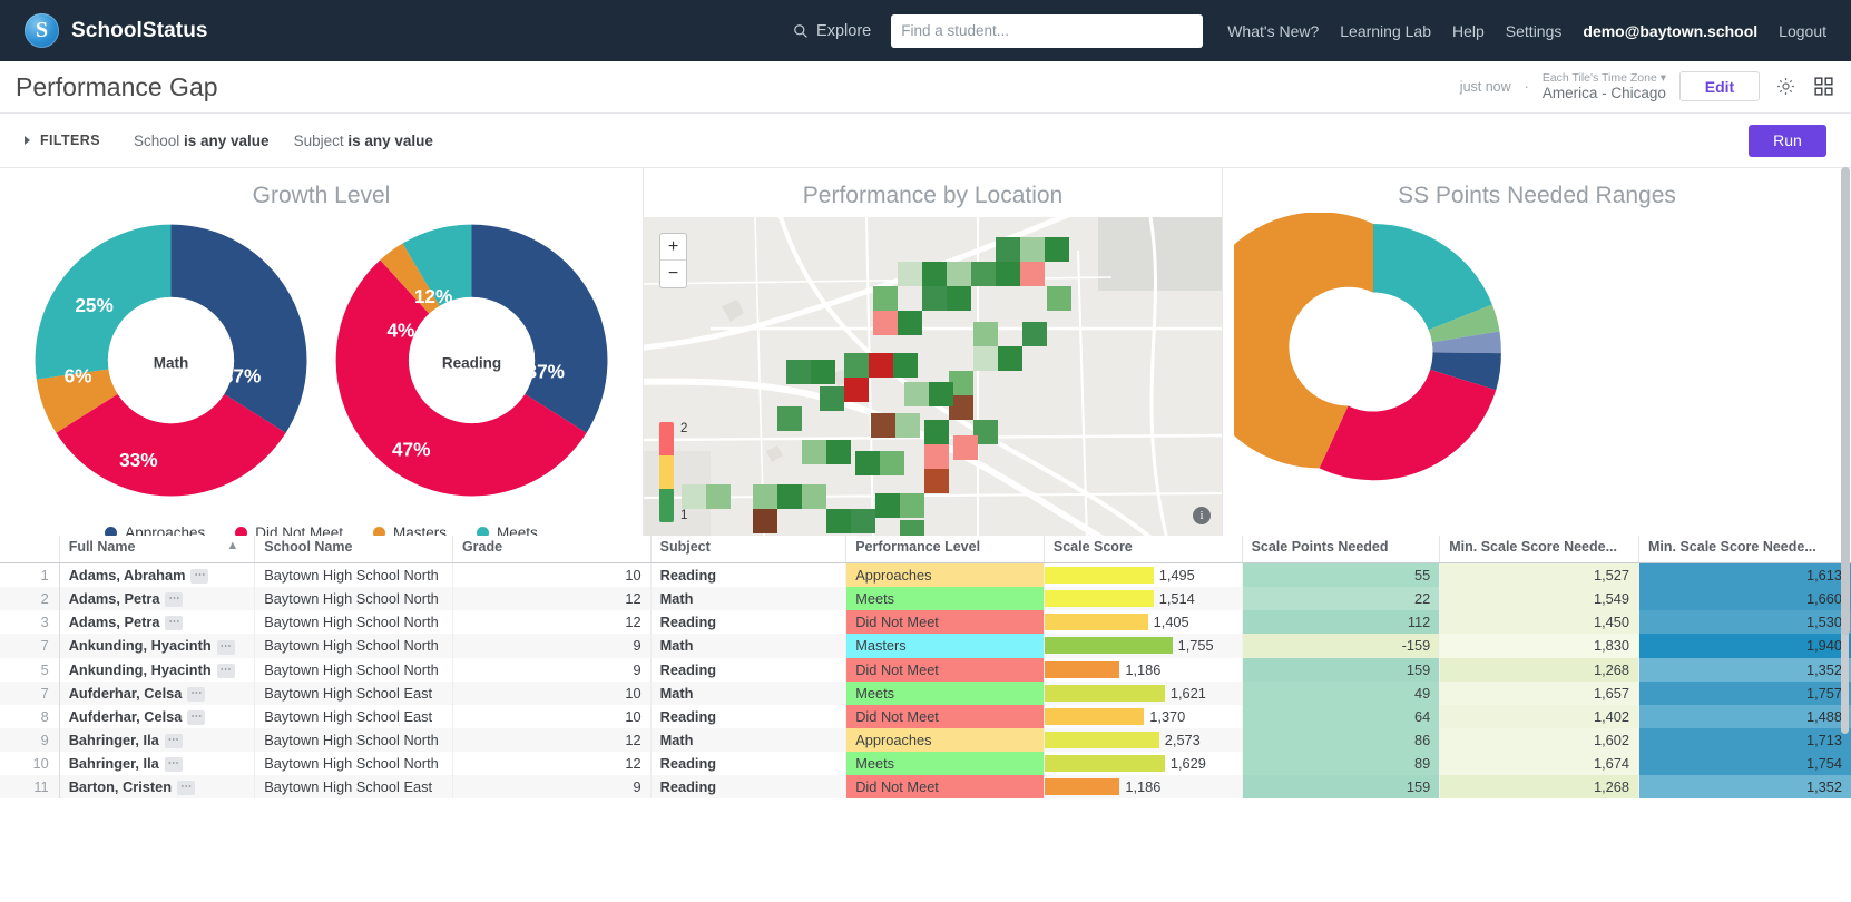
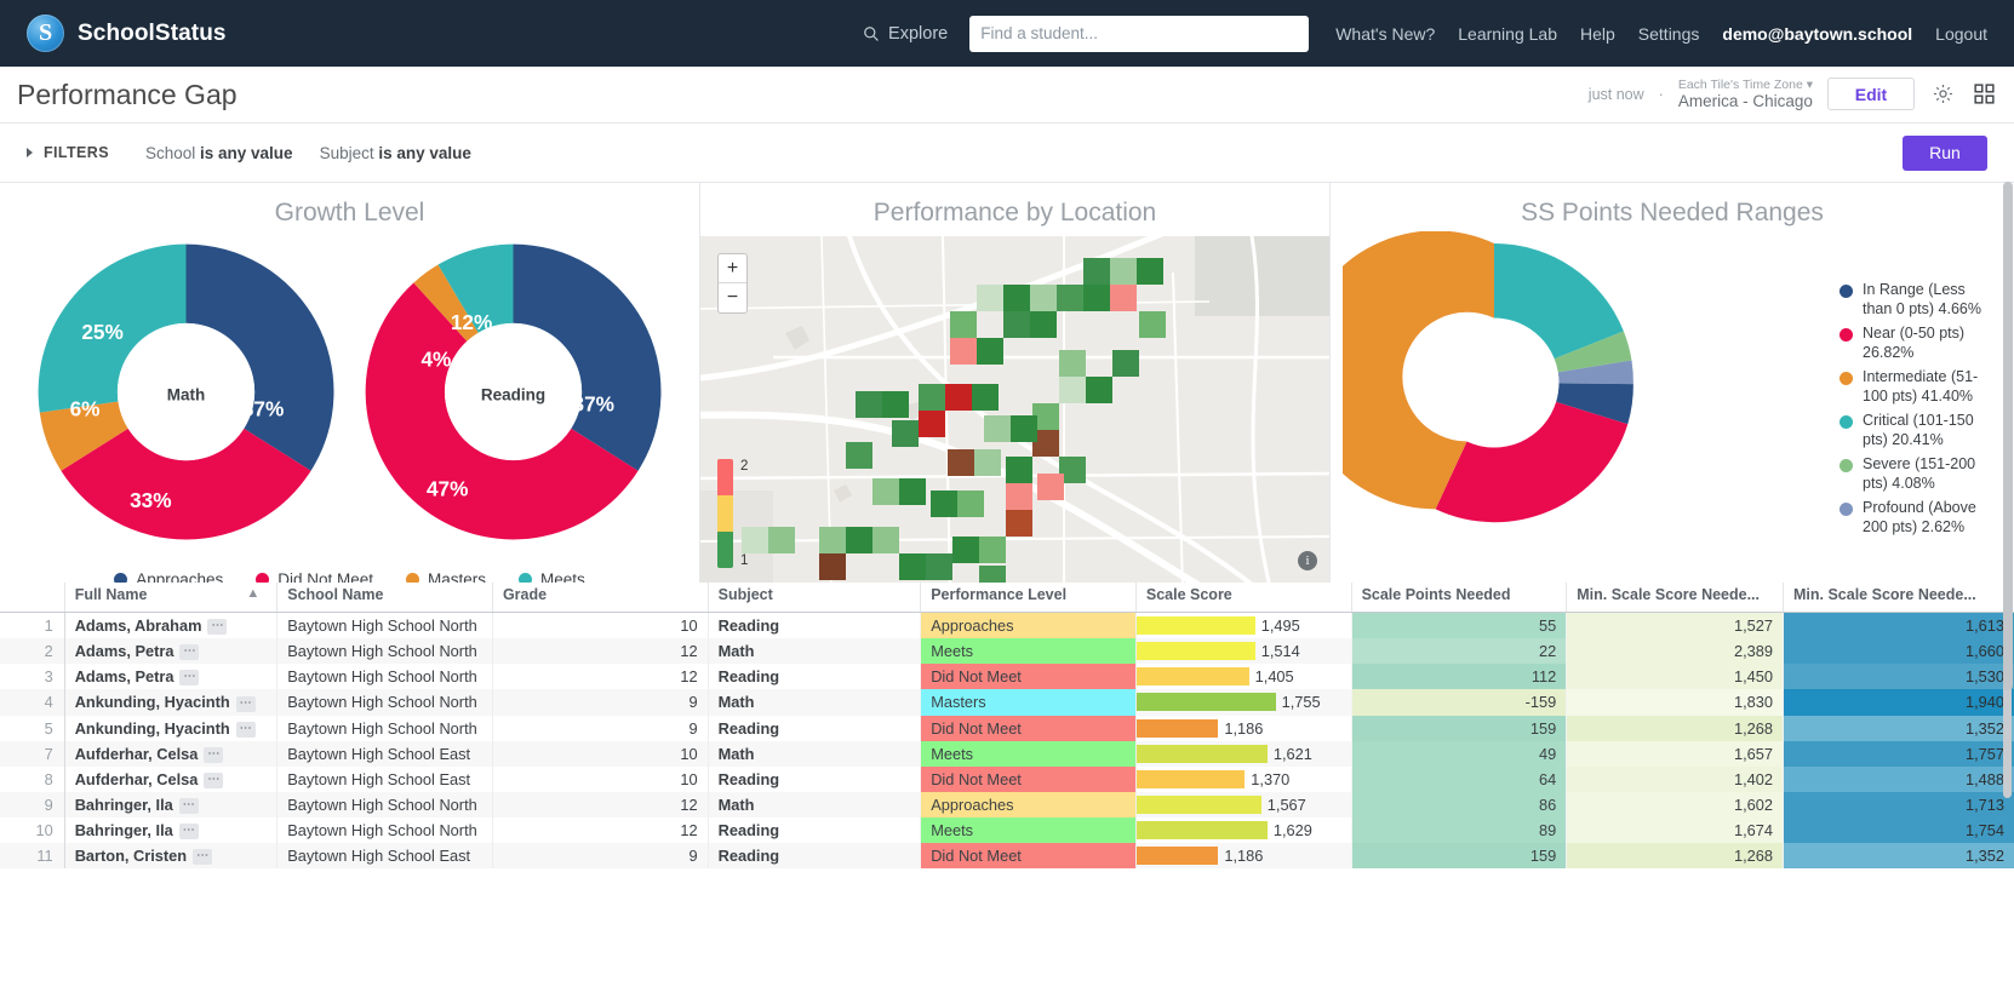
  S
  SchoolStatus
  Explore
  Find a student...
  What's New?
  Learning Lab
  Help
  Settings
  demo@baytown.school
  Logout
  Performance Gap
  just now
  ·
  Each Tile's Time Zone ▾
  America - Chicago
  Edit
  FILTERS
  School is any value
  Subject is any value
  Run
  Growth Level
  37%
  33%
  6%
  25%
  Math
  37%
  47%
  4%
  12%
  Reading
  Approaches
  Did Not Meet
  Masters
  Meets
  Performance by Location
  +
  −
  2
  1
  i
  SS Points Needed Ranges
+ In Range (Less than 0 pts) 4.66%
+ Near (0-50 pts) 26.82%
+ Intermediate (51-100 pts) 41.40%
+ Critical (101-150 pts) 20.41%
+ Severe (151-200 pts) 4.08%
+ Profound (Above 200 pts) 2.62%
  	Full Name ▲	School Name	Grade	Subject	Performance Level	Scale Score	Scale Points Needed	Min. Scale Score Neede...	Min. Scale Score Neede...
  1	Adams, Abraham ⋯	Baytown High School North	10	Reading	Approaches	1,495	55	1,527	1,613
- 2	Adams, Petra ⋯	Baytown High School North	12	Math	Meets	1,514	22	1,549	1,660
+ 2	Adams, Petra ⋯	Baytown High School North	12	Math	Meets	1,514	22	2,389	1,660
  3	Adams, Petra ⋯	Baytown High School North	12	Reading	Did Not Meet	1,405	112	1,450	1,530
- 7	Ankunding, Hyacinth ⋯	Baytown High School North	9	Math	Masters	1,755	-159	1,830	1,940
+ 4	Ankunding, Hyacinth ⋯	Baytown High School North	9	Math	Masters	1,755	-159	1,830	1,940
  5	Ankunding, Hyacinth ⋯	Baytown High School North	9	Reading	Did Not Meet	1,186	159	1,268	1,352
  7	Aufderhar, Celsa ⋯	Baytown High School East	10	Math	Meets	1,621	49	1,657	1,757
  8	Aufderhar, Celsa ⋯	Baytown High School East	10	Reading	Did Not Meet	1,370	64	1,402	1,488
- 9	Bahringer, Ila ⋯	Baytown High School North	12	Math	Approaches	2,573	86	1,602	1,713
+ 9	Bahringer, Ila ⋯	Baytown High School North	12	Math	Approaches	1,567	86	1,602	1,713
  10	Bahringer, Ila ⋯	Baytown High School North	12	Reading	Meets	1,629	89	1,674	1,754
  11	Barton, Cristen ⋯	Baytown High School East	9	Reading	Did Not Meet	1,186	159	1,268	1,352
